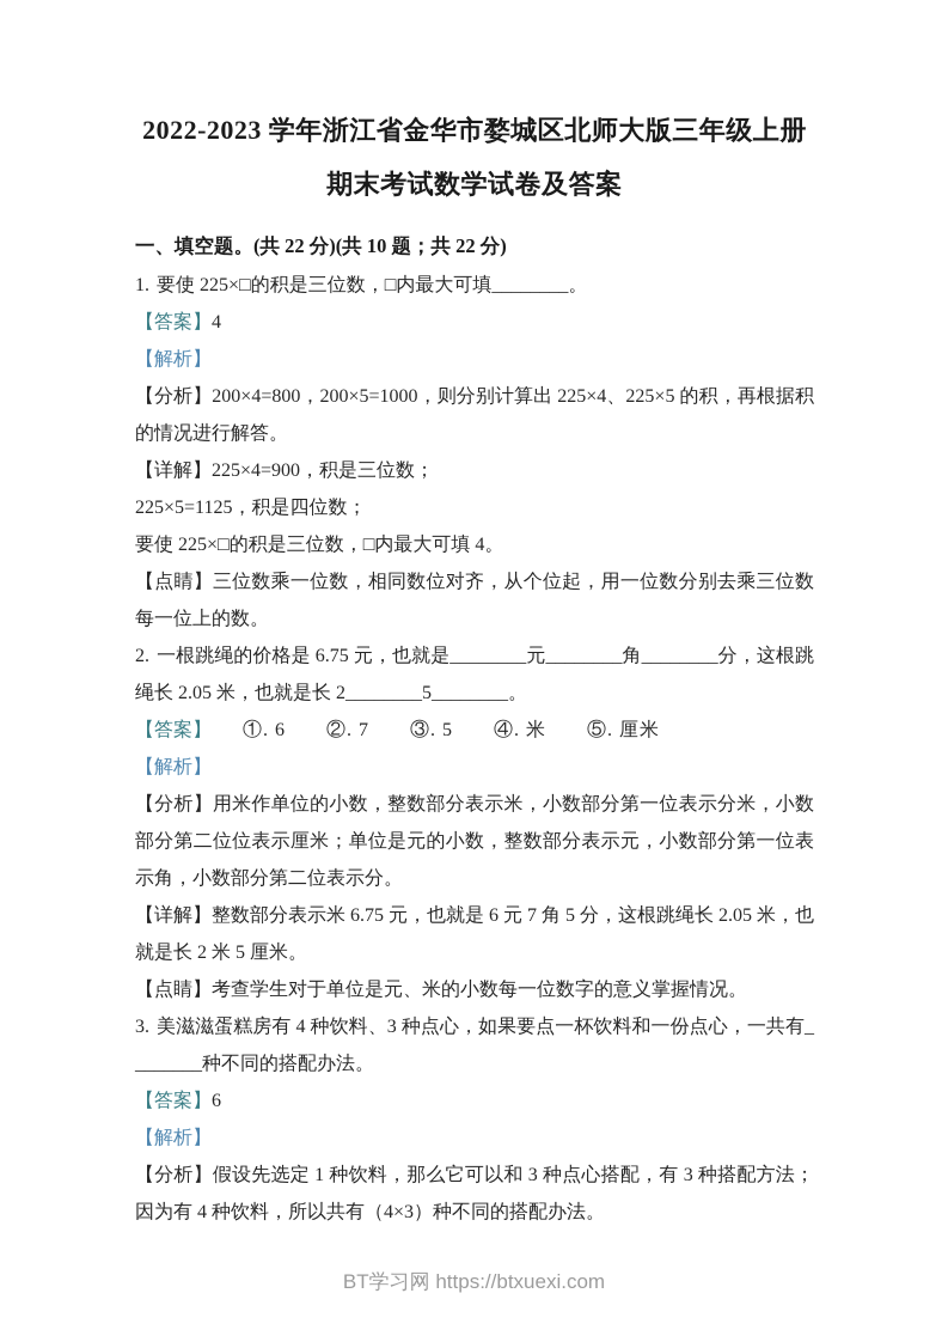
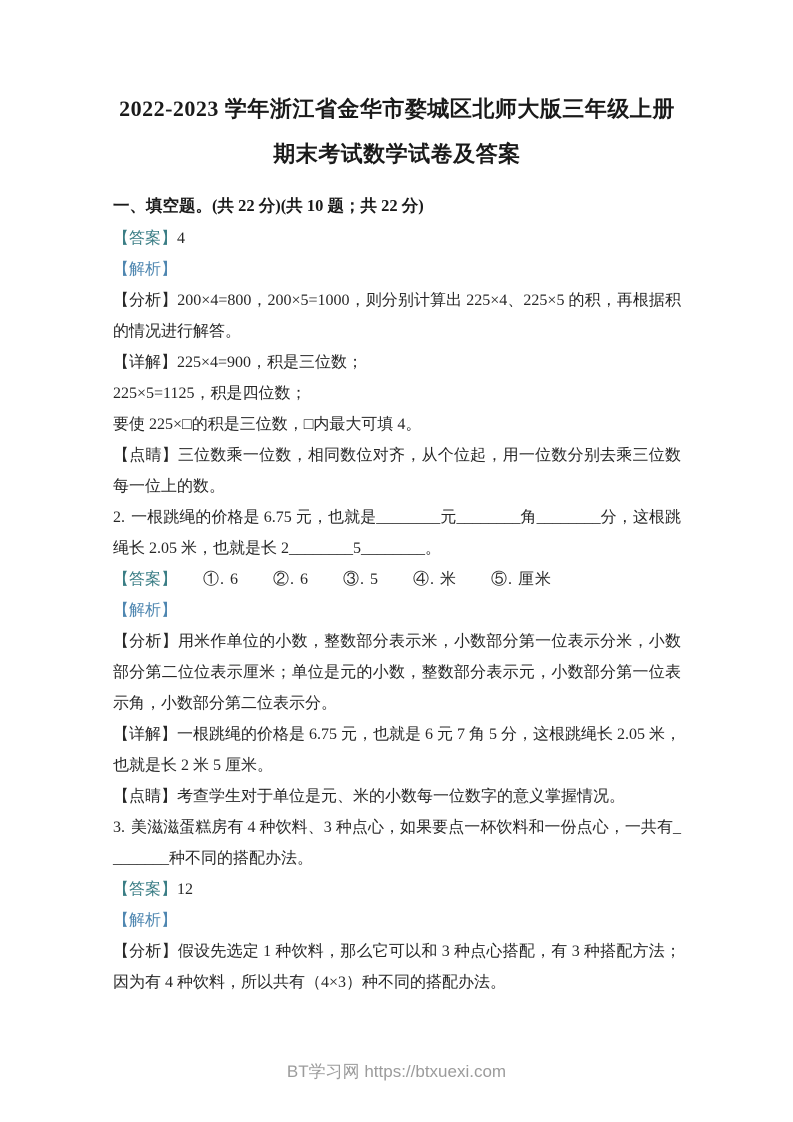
  2022-2023 学年浙江省金华市婺城区北师大版三年级上册期末考试数学试卷及答案
  一、填空题。(共 22 分)(共 10 题；共 22 分)
- 1. 要使 225×□的积是三位数，□内最大可填________。
  【答案】4
  【解析】
  【分析】200×4=800，200×5=1000，则分别计算出 225×4、225×5 的积，再根据积的情况进行解答。
  【详解】225×4=900，积是三位数；
  225×5=1125，积是四位数；
  要使 225×□的积是三位数，□内最大可填 4。
  【点睛】三位数乘一位数，相同数位对齐，从个位起，用一位数分别去乘三位数每一位上的数。
  2. 一根跳绳的价格是 6.75 元，也就是________元________角________分，这根跳绳长 2.05 米，也就是长 2________5________。
- 【答案】 ①. 6 ②. 7 ③. 5 ④. 米 ⑤. 厘米
+ 【答案】 ①. 6 ②. 6 ③. 5 ④. 米 ⑤. 厘米
  【解析】
  【分析】用米作单位的小数，整数部分表示米，小数部分第一位表示分米，小数部分第二位位表示厘米；单位是元的小数，整数部分表示元，小数部分第一位表示角，小数部分第二位表示分。
- 【详解】整数部分表示米 6.75 元，也就是 6 元 7 角 5 分，这根跳绳长 2.05 米，也就是长 2 米 5 厘米。
+ 【详解】一根跳绳的价格是 6.75 元，也就是 6 元 7 角 5 分，这根跳绳长 2.05 米，也就是长 2 米 5 厘米。
  【点睛】考查学生对于单位是元、米的小数每一位数字的意义掌握情况。
  3. 美滋滋蛋糕房有 4 种饮料、3 种点心，如果要点一杯饮料和一份点心，一共有________种不同的搭配办法。
- 【答案】6
+ 【答案】12
  【解析】
  【分析】假设先选定 1 种饮料，那么它可以和 3 种点心搭配，有 3 种搭配方法；因为有 4 种饮料，所以共有（4×3）种不同的搭配办法。
  BT学习网 https://btxuexi.com
